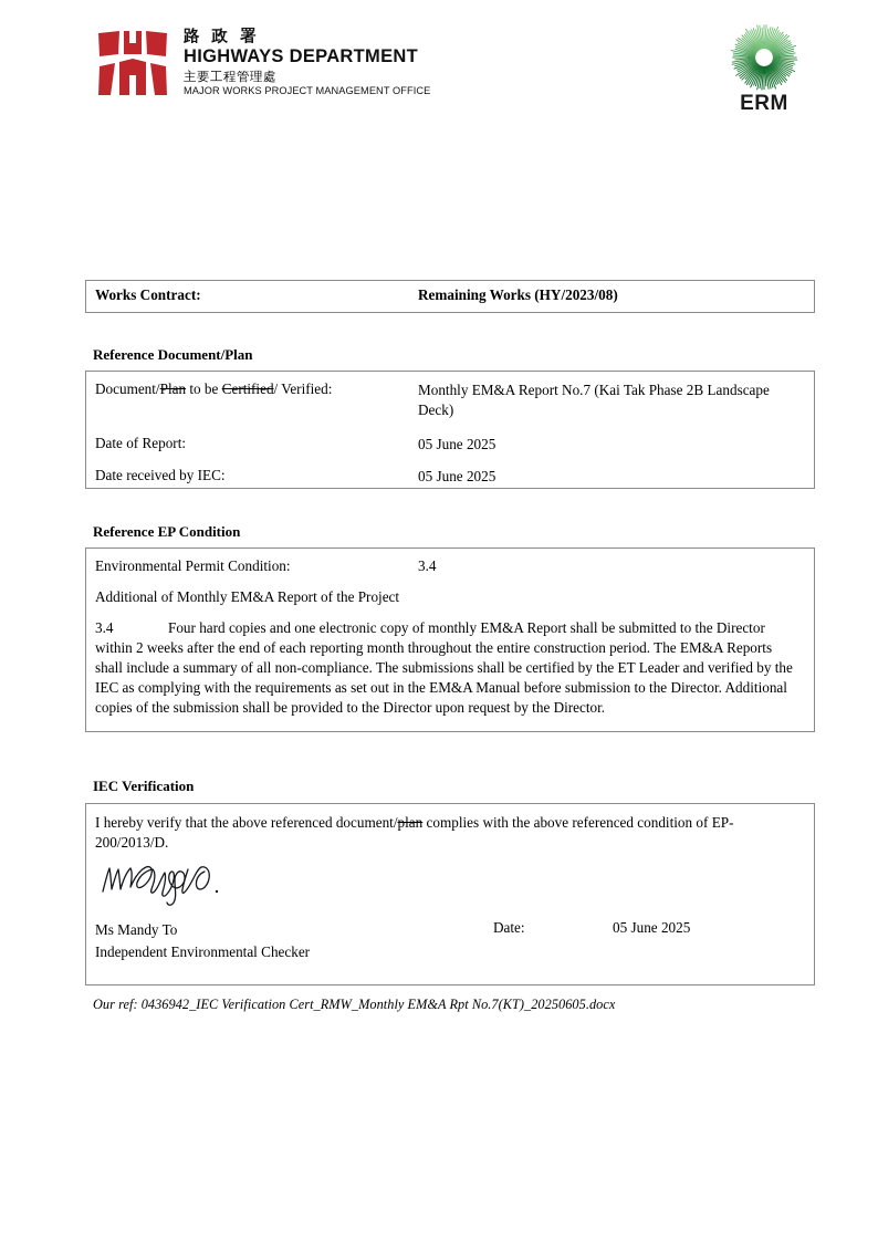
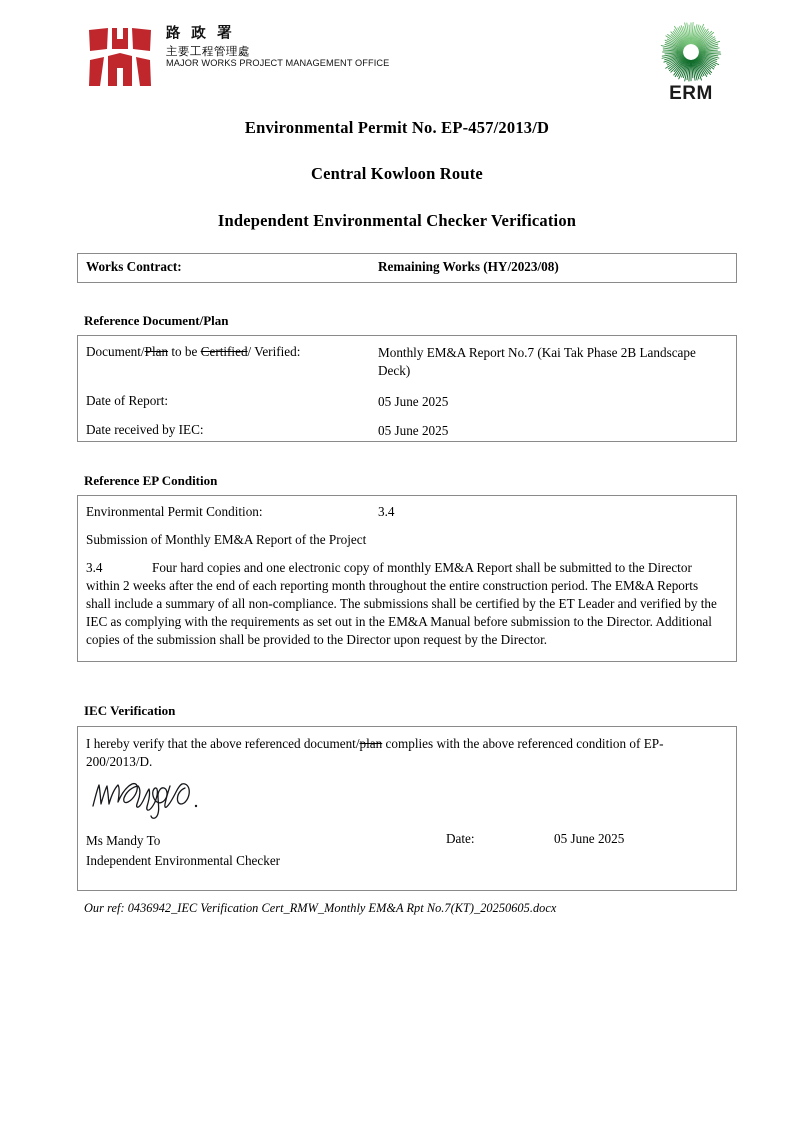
  路 政 署
- HIGHWAYS DEPARTMENT
  主要工程管理處
  MAJOR WORKS PROJECT MANAGEMENT OFFICE
  ERM
+ Environmental Permit No. EP-457/2013/D
+ Central Kowloon Route
+ Independent Environmental Checker Verification
  Works Contract:
  Remaining Works (HY/2023/08)
  Reference Document/Plan
  Document/Plan to be Certified/ Verified:
  Monthly EM&A Report No.7 (Kai Tak Phase 2B Landscape Deck)
  Date of Report:
  05 June 2025
  Date received by IEC:
  05 June 2025
  Reference EP Condition
  Environmental Permit Condition:
  3.4
- Additional of Monthly EM&A Report of the Project
+ Submission of Monthly EM&A Report of the Project
  3.4 Four hard copies and one electronic copy of monthly EM&A Report shall be submitted to the Director within 2 weeks after the end of each reporting month throughout the entire construction period. The EM&A Reports shall include a summary of all non-compliance. The submissions shall be certified by the ET Leader and verified by the IEC as complying with the requirements as set out in the EM&A Manual before submission to the Director. Additional copies of the submission shall be provided to the Director upon request by the Director.
  IEC Verification
  I hereby verify that the above referenced document/plan complies with the above referenced condition of EP-200/2013/D.
  Ms Mandy To
  Independent Environmental Checker
  Date:
  05 June 2025
  Our ref: 0436942_IEC Verification Cert_RMW_Monthly EM&A Rpt No.7(KT)_20250605.docx
